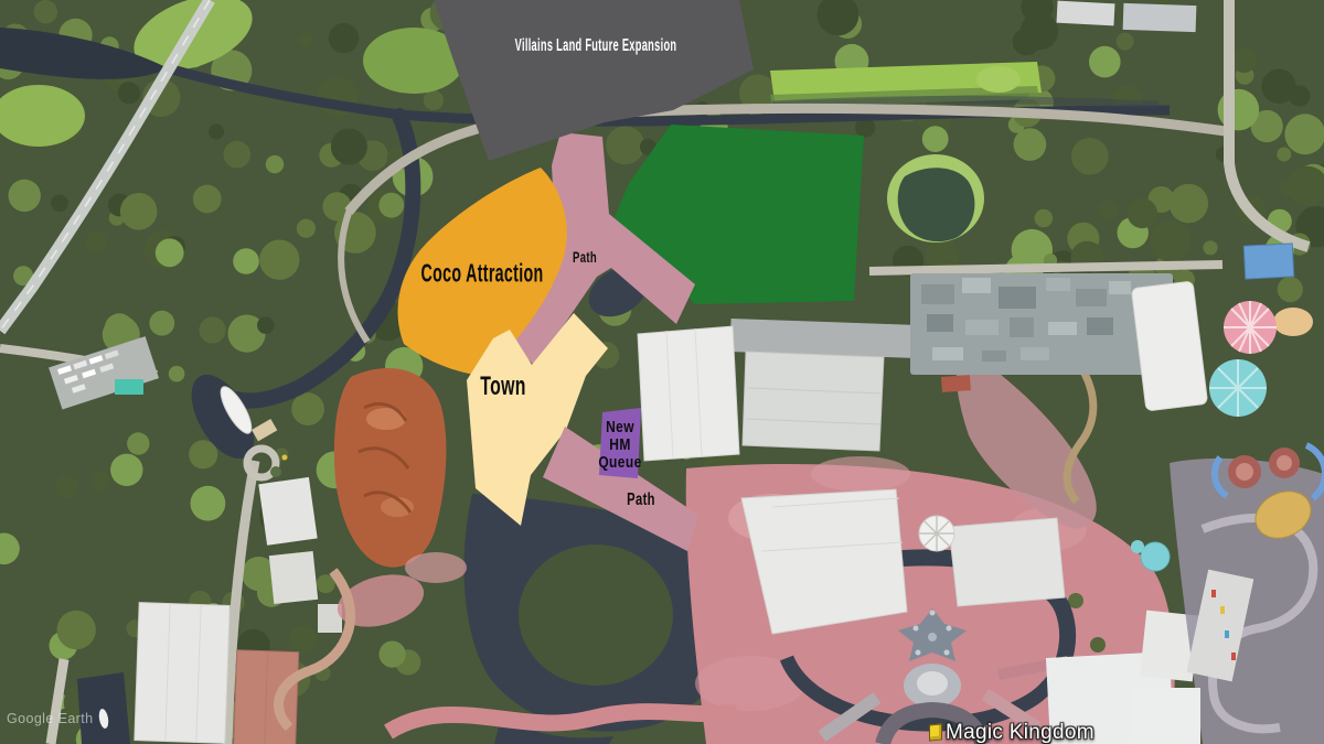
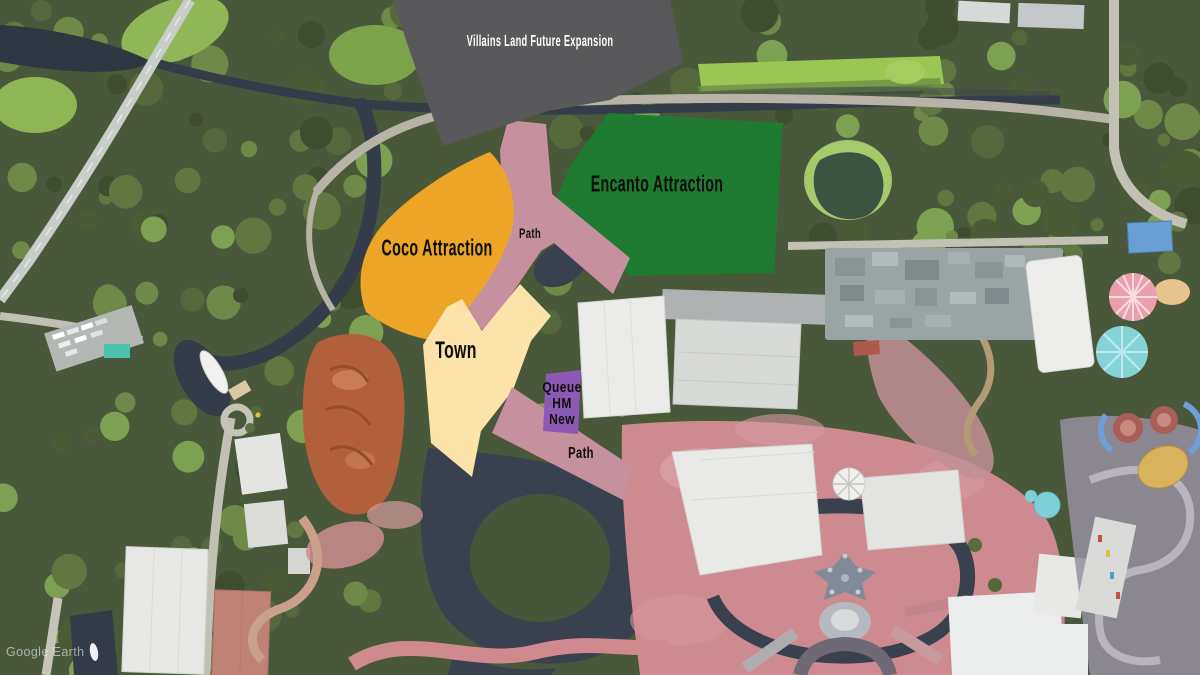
  Villains Land Future Expansion
+ Encanto Attraction
  Coco Attraction
  Path
  Town
- New
+ Queue
  HM
- Queue
+ New
  Path
- Magic Kingdom
  Google Earth
